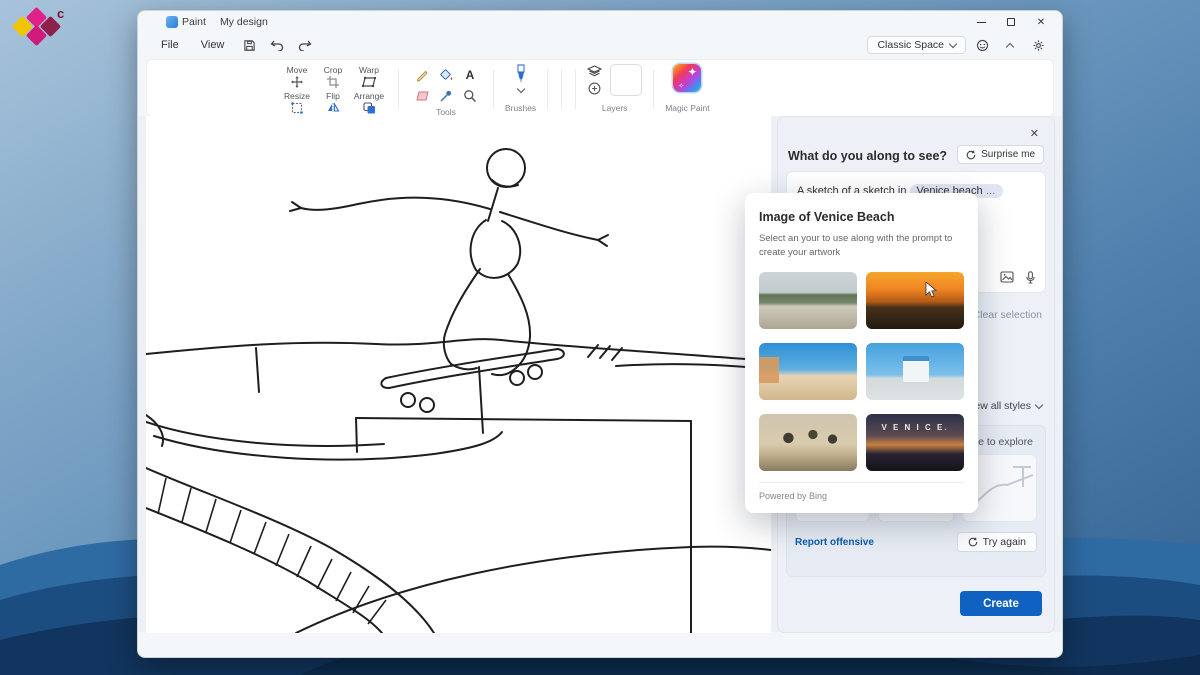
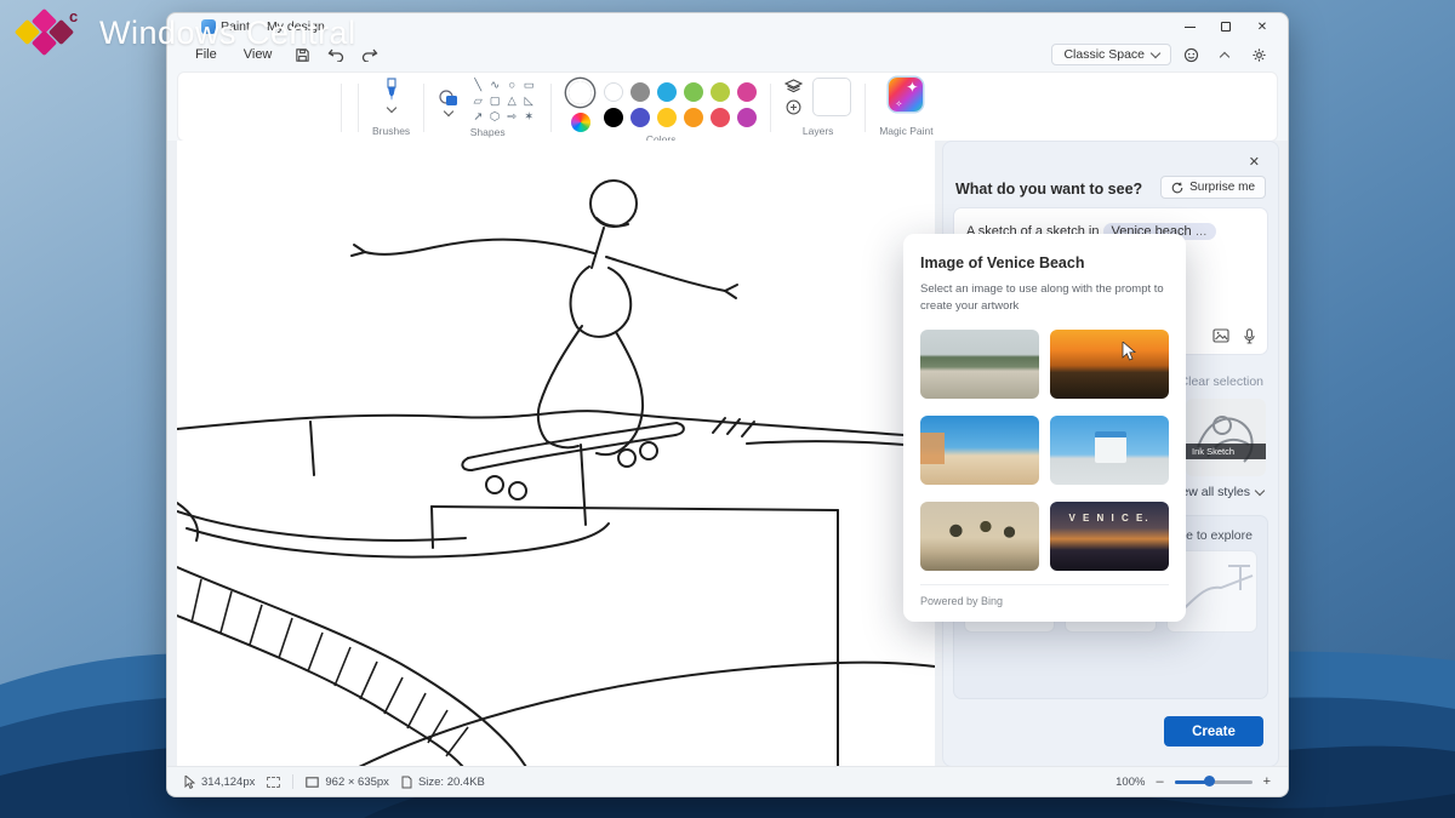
  Paint
  My design
  ✕
  File
  View
  Classic Space
- Move
- Crop
- Warp
- Resize
- Flip
- Arrange
- A
- Tools
  Brushes
+ ╲
+ ∿
+ ○
+ ▭
+ ▱
+ ▢
+ △
+ ◺
+ ↗
+ ⬡
+ ⇨
+ ✶
+ Shapes
+ Colors
  Layers
  ✦
  Magic Paint
  ✕
- What do you along to see?
+ What do you want to see?
  Surprise me
  A sketch of a sketch in Venice beach …
  lear selection
+ Ink Sketch
  w all styles
  e to explore
- Report offensive
- Try again
  Create
+ 314,124px
+ 962 × 635px
+ Size: 20.4KB
+ 100%
+ –
+ +
  Image of Venice Beach
- Select an your to use along with the prompt to create your artwork
+ Select an image to use along with the prompt to create your artwork
  V E N I C E.
  Powered by Bing
  c
+ Windows Central
